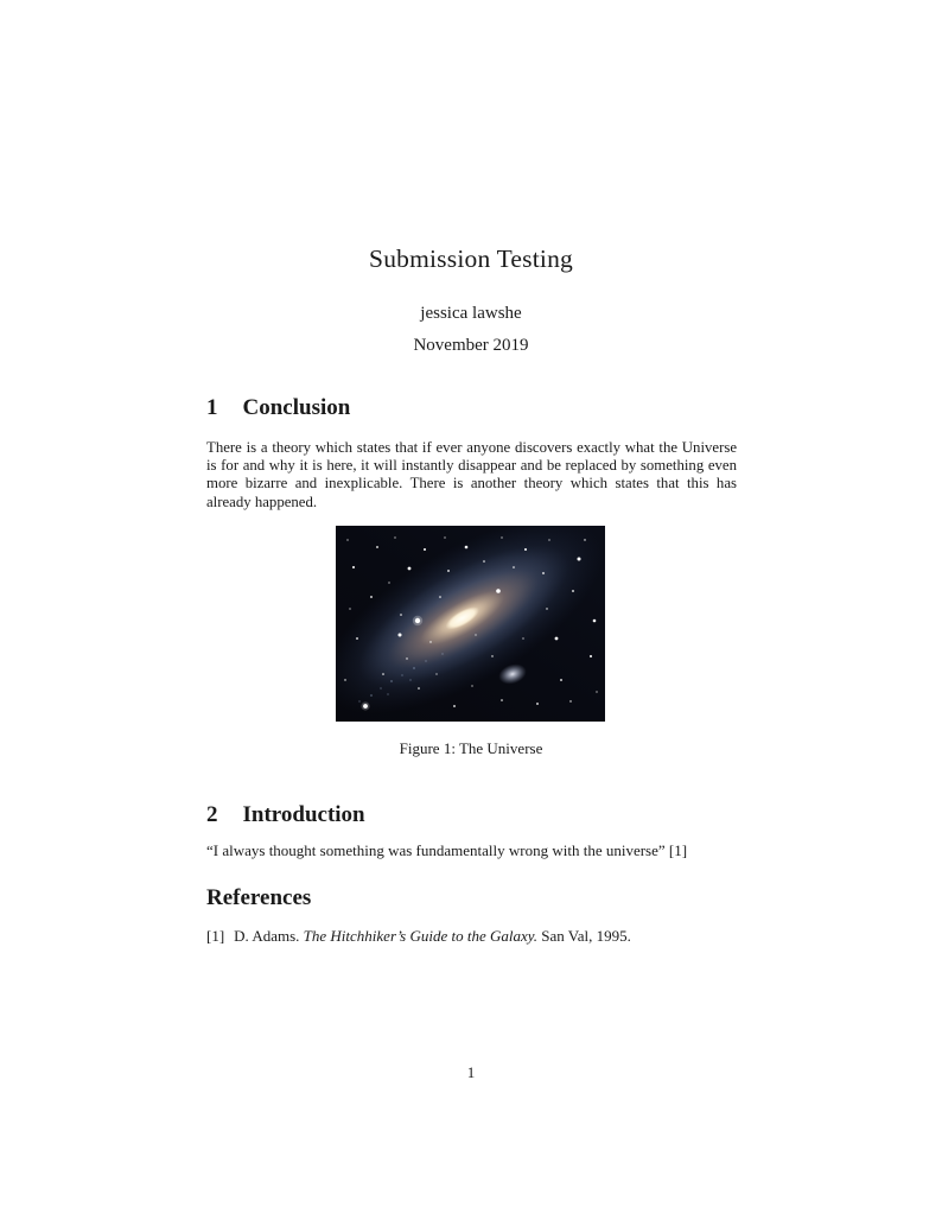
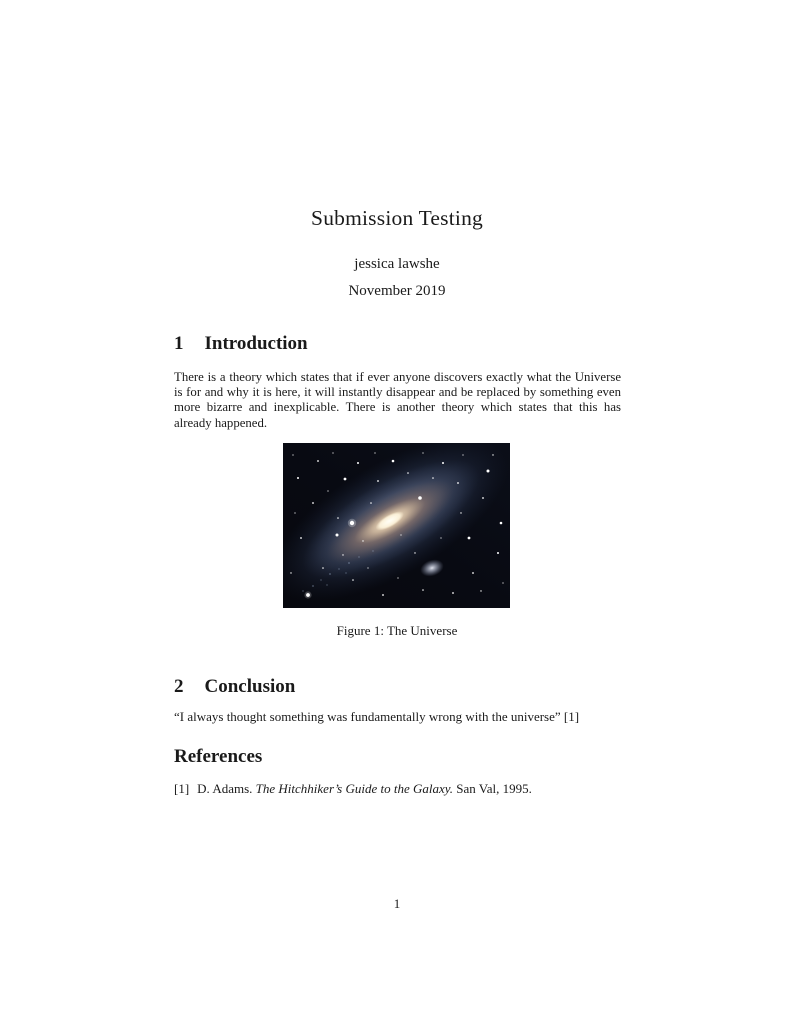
  Submission Testing
  jessica lawshe
  November 2019
- 1 Conclusion
+ 1 Introduction
  There is a theory which states that if ever anyone discovers exactly what the Universe is for and why it is here, it will instantly disappear and be replaced by something even more bizarre and inexplicable. There is another theory which states that this has already happened.
  Figure 1: The Universe
- 2 Introduction
+ 2 Conclusion
  “I always thought something was fundamentally wrong with the universe” [1]
  References
  [1] D. Adams. The Hitchhiker’s Guide to the Galaxy. San Val, 1995.
  1
